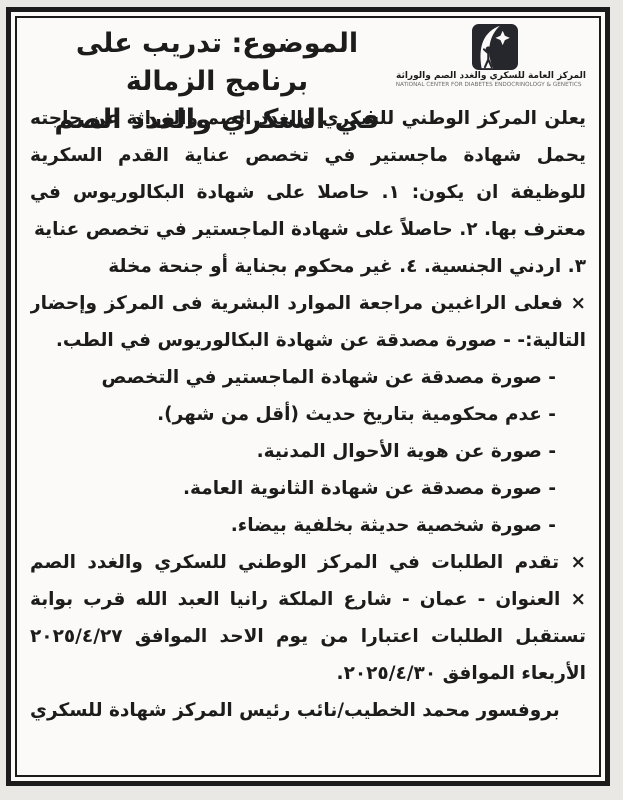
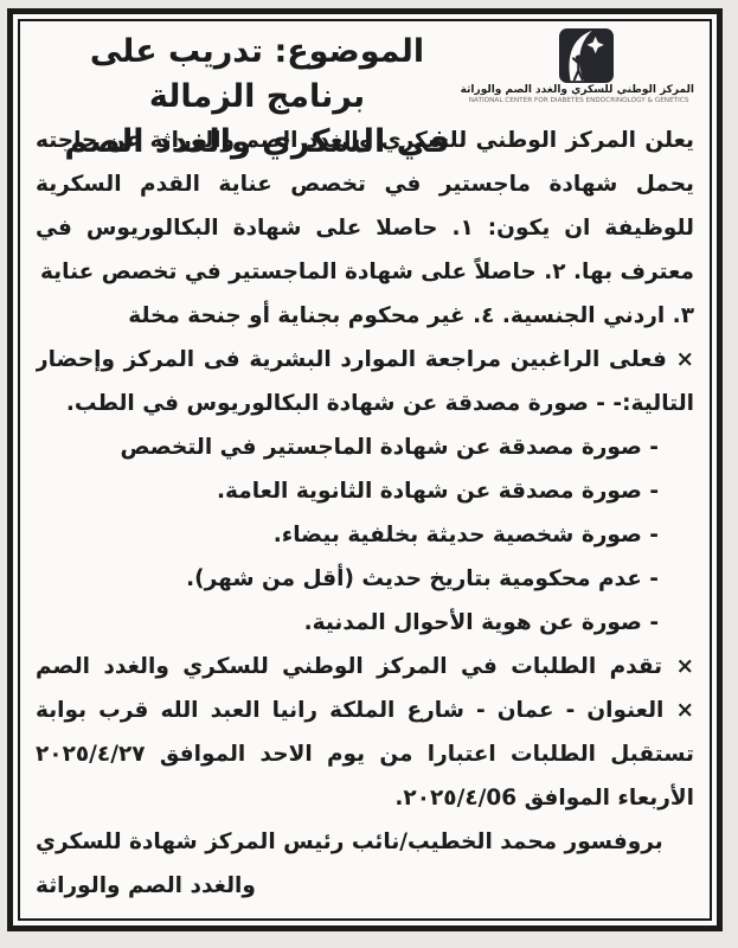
- المركز العامة للسكري والغدد الصم والوراثة
+ المركز الوطني للسكري والغدد الصم والوراثة
  الموضوع: تدريب على برنامج الزمالة
  في السكري والغدد الصم
  يعلن المركز الوطني للسكري والغدد الصم والوراثة عن حاجته
  يحمل شهادة ماجستير في تخصص عناية القدم السكرية
  للوظيفة ان يكون: ١. حاصلا على شهادة البكالوريوس في
  معترف بها. ٢. حاصلاً على شهادة الماجستير في تخصص عناية
  ٣. اردني الجنسية. ٤. غير محكوم بجناية أو جنحة مخلة
  × فعلى الراغبين مراجعة الموارد البشرية فى المركز وإحضار
  التالية:- - صورة مصدقة عن شهادة البكالوريوس في الطب.
  - صورة مصدقة عن شهادة الماجستير في التخصص
- - عدم محكومية بتاريخ حديث (أقل من شهر).
+ - صورة مصدقة عن شهادة الثانوية العامة.
- - صورة عن هوية الأحوال المدنية.
+ - صورة شخصية حديثة بخلفية بيضاء.
- - صورة مصدقة عن شهادة الثانوية العامة.
+ - عدم محكومية بتاريخ حديث (أقل من شهر).
- - صورة شخصية حديثة بخلفية بيضاء.
+ - صورة عن هوية الأحوال المدنية.
  × العنوان - عمان - شارع الملكة رانيا العبد الله قرب بوابة
  تستقبل الطلبات اعتبارا من يوم الاحد الموافق ٢٠٢٥/٤/٢٧
- الأربعاء الموافق ٢٠٢٥/٤/٣٠.
+ الأربعاء الموافق ٢٠٢٥/٤/06.
  بروفسور محمد الخطيب/نائب رئيس المركز شهادة للسكري
+ والغدد الصم والوراثة
